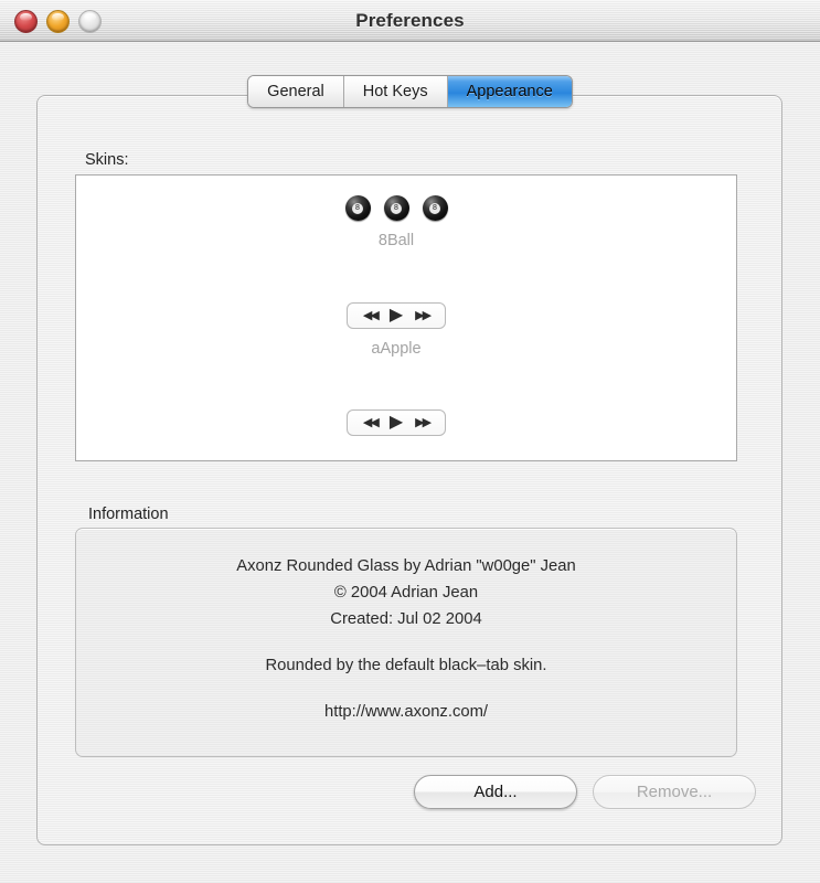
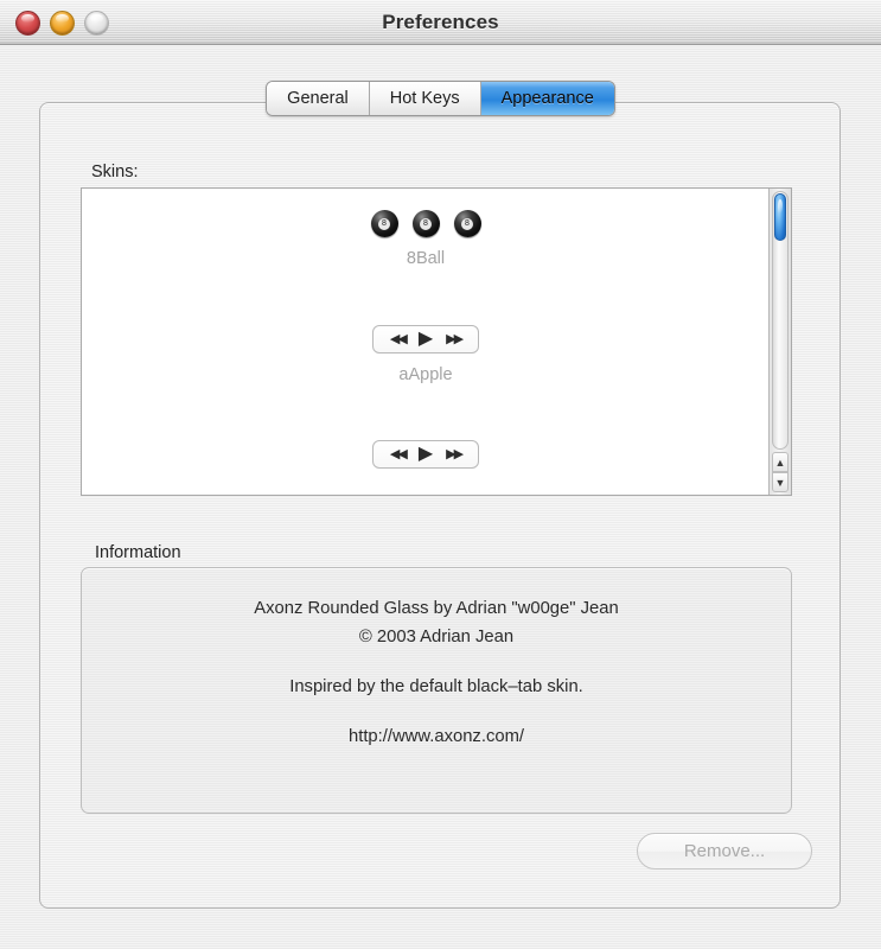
  Preferences
  General
  Hot Keys
  Appearance
  Skins:
  8Ball
  ◀◀
  ▶
  ▶▶
  aApple
  ◀◀
  ▶
  ▶▶
+ ▲
+ ▼
  Information
  Axonz Rounded Glass by Adrian "w00ge" Jean
- © 2004 Adrian Jean
+ © 2003 Adrian Jean
- Created: Jul 02 2004
- Rounded by the default black–tab skin.
+ Inspired by the default black–tab skin.
  http://www.axonz.com/
- Add...
  Remove...
